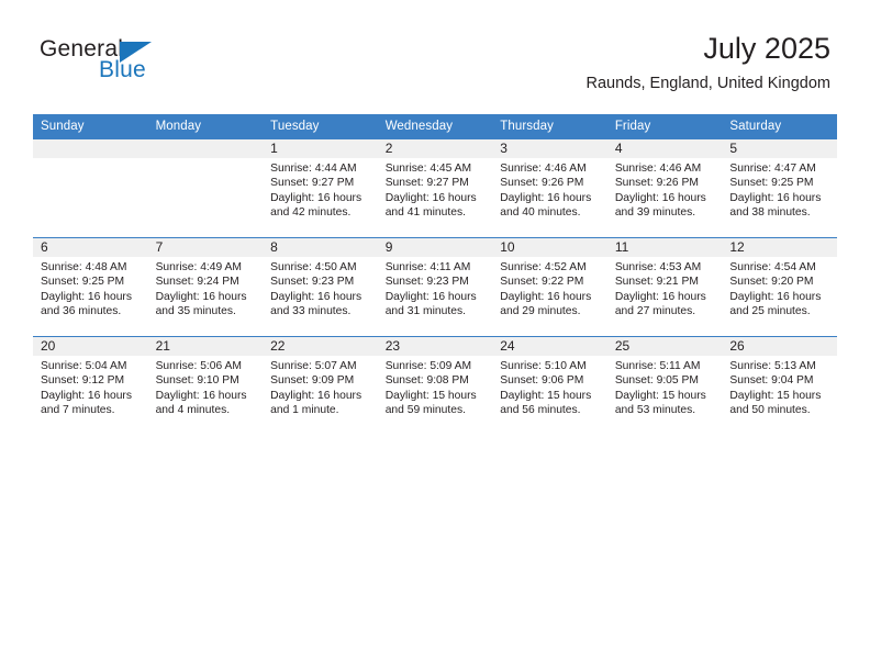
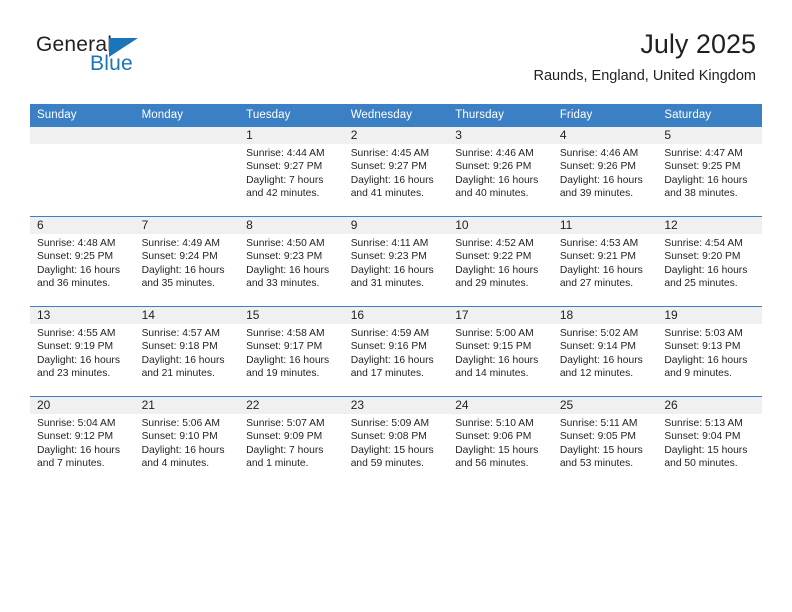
  General
  Blue
  July 2025
  Raunds, England, United Kingdom
  Sunday	Monday	Tuesday	Wednesday	Thursday	Friday	Saturday
- 		1Sunrise: 4:44 AMSunset: 9:27 PMDaylight: 16 hours and 42 minutes.	2Sunrise: 4:45 AMSunset: 9:27 PMDaylight: 16 hours and 41 minutes.	3Sunrise: 4:46 AMSunset: 9:26 PMDaylight: 16 hours and 40 minutes.	4Sunrise: 4:46 AMSunset: 9:26 PMDaylight: 16 hours and 39 minutes.	5Sunrise: 4:47 AMSunset: 9:25 PMDaylight: 16 hours and 38 minutes.
+ 		1Sunrise: 4:44 AMSunset: 9:27 PMDaylight: 7 hours and 42 minutes.	2Sunrise: 4:45 AMSunset: 9:27 PMDaylight: 16 hours and 41 minutes.	3Sunrise: 4:46 AMSunset: 9:26 PMDaylight: 16 hours and 40 minutes.	4Sunrise: 4:46 AMSunset: 9:26 PMDaylight: 16 hours and 39 minutes.	5Sunrise: 4:47 AMSunset: 9:25 PMDaylight: 16 hours and 38 minutes.
  6Sunrise: 4:48 AMSunset: 9:25 PMDaylight: 16 hours and 36 minutes.	7Sunrise: 4:49 AMSunset: 9:24 PMDaylight: 16 hours and 35 minutes.	8Sunrise: 4:50 AMSunset: 9:23 PMDaylight: 16 hours and 33 minutes.	9Sunrise: 4:11 AMSunset: 9:23 PMDaylight: 16 hours and 31 minutes.	10Sunrise: 4:52 AMSunset: 9:22 PMDaylight: 16 hours and 29 minutes.	11Sunrise: 4:53 AMSunset: 9:21 PMDaylight: 16 hours and 27 minutes.	12Sunrise: 4:54 AMSunset: 9:20 PMDaylight: 16 hours and 25 minutes.
+ 13Sunrise: 4:55 AMSunset: 9:19 PMDaylight: 16 hours and 23 minutes.	14Sunrise: 4:57 AMSunset: 9:18 PMDaylight: 16 hours and 21 minutes.	15Sunrise: 4:58 AMSunset: 9:17 PMDaylight: 16 hours and 19 minutes.	16Sunrise: 4:59 AMSunset: 9:16 PMDaylight: 16 hours and 17 minutes.	17Sunrise: 5:00 AMSunset: 9:15 PMDaylight: 16 hours and 14 minutes.	18Sunrise: 5:02 AMSunset: 9:14 PMDaylight: 16 hours and 12 minutes.	19Sunrise: 5:03 AMSunset: 9:13 PMDaylight: 16 hours and 9 minutes.
- 20Sunrise: 5:04 AMSunset: 9:12 PMDaylight: 16 hours and 7 minutes.	21Sunrise: 5:06 AMSunset: 9:10 PMDaylight: 16 hours and 4 minutes.	22Sunrise: 5:07 AMSunset: 9:09 PMDaylight: 16 hours and 1 minute.	23Sunrise: 5:09 AMSunset: 9:08 PMDaylight: 15 hours and 59 minutes.	24Sunrise: 5:10 AMSunset: 9:06 PMDaylight: 15 hours and 56 minutes.	25Sunrise: 5:11 AMSunset: 9:05 PMDaylight: 15 hours and 53 minutes.	26Sunrise: 5:13 AMSunset: 9:04 PMDaylight: 15 hours and 50 minutes.
+ 20Sunrise: 5:04 AMSunset: 9:12 PMDaylight: 16 hours and 7 minutes.	21Sunrise: 5:06 AMSunset: 9:10 PMDaylight: 16 hours and 4 minutes.	22Sunrise: 5:07 AMSunset: 9:09 PMDaylight: 7 hours and 1 minute.	23Sunrise: 5:09 AMSunset: 9:08 PMDaylight: 15 hours and 59 minutes.	24Sunrise: 5:10 AMSunset: 9:06 PMDaylight: 15 hours and 56 minutes.	25Sunrise: 5:11 AMSunset: 9:05 PMDaylight: 15 hours and 53 minutes.	26Sunrise: 5:13 AMSunset: 9:04 PMDaylight: 15 hours and 50 minutes.
